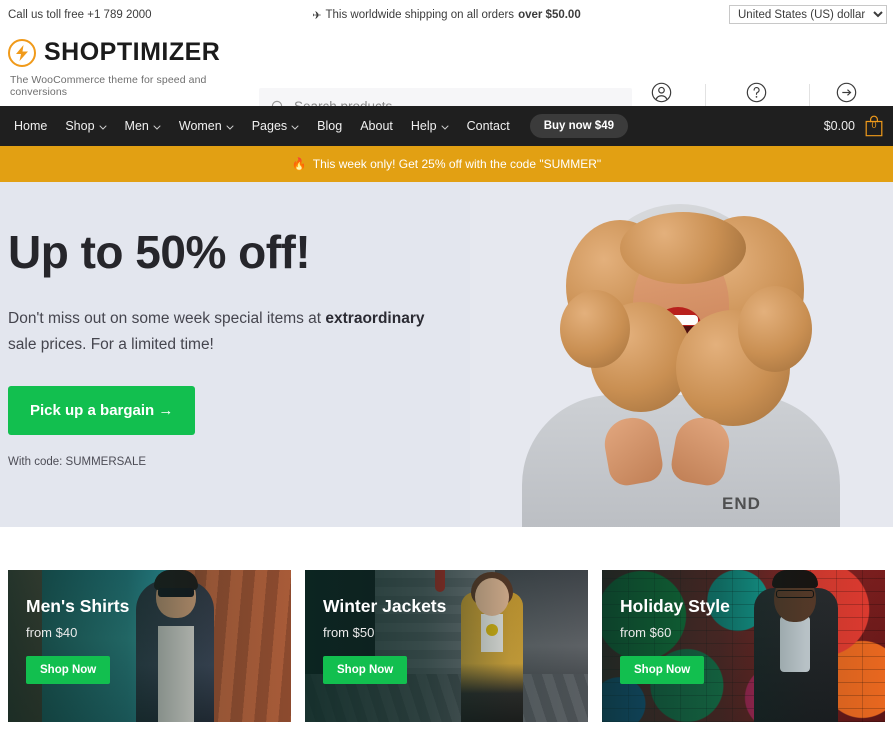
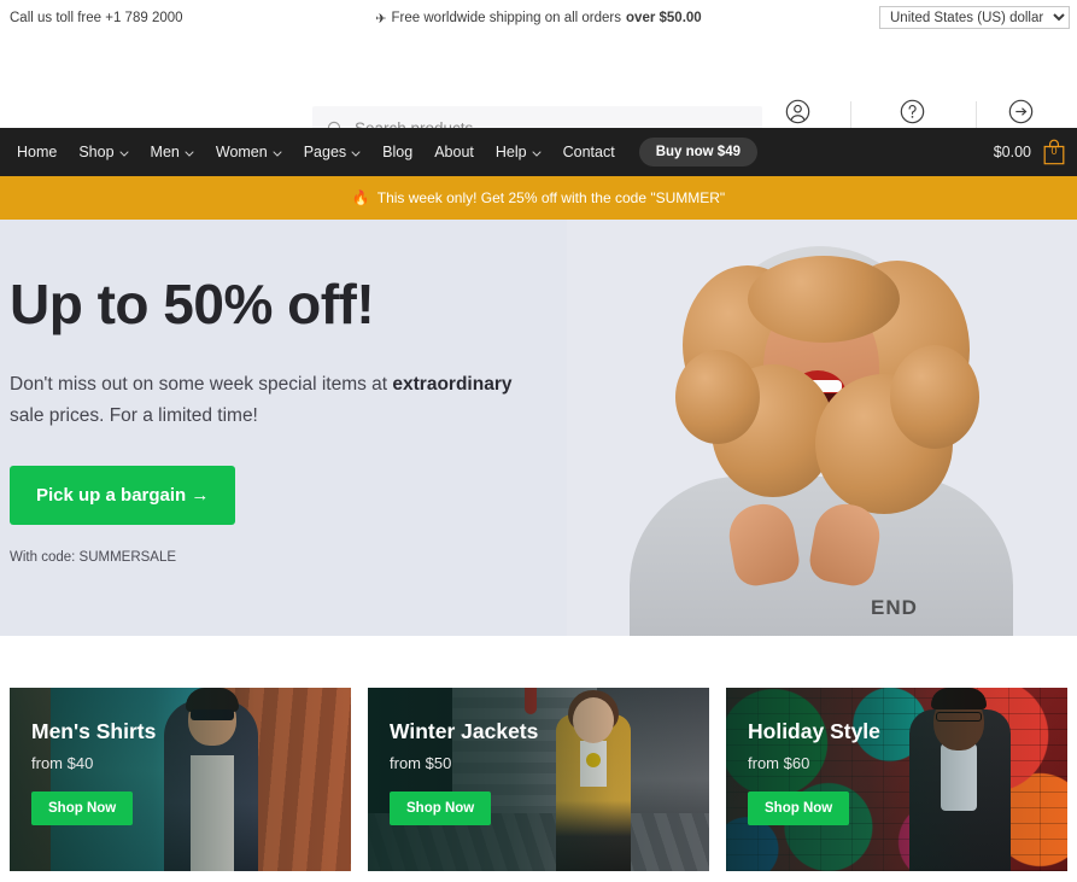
  Call us toll free +1 789 2000
  ✈
- This worldwide shipping on all orders
+ Free worldwide shipping on all orders
  over $50.00
  United States (US) dollar
- SHOPTIMIZER
- The WooCommerce theme for speed and conversions
  Home
  Shop
  Men
  Women
  Pages
  Blog
  About
  Help
  Contact
  Buy now $49
  $0.00
  0
  🔥
  This week only! Get 25% off with the code "SUMMER"
  Up to 50% off!
  Don't miss out on some week special items at extraordinary
  sale prices. For a limited time!
  Pick up a bargain →
  With code: SUMMERSALE
  END
  Men's Shirts
  from $40
  Shop Now
  Winter Jackets
  from $50
  Shop Now
  Holiday Style
  from $60
  Shop Now
